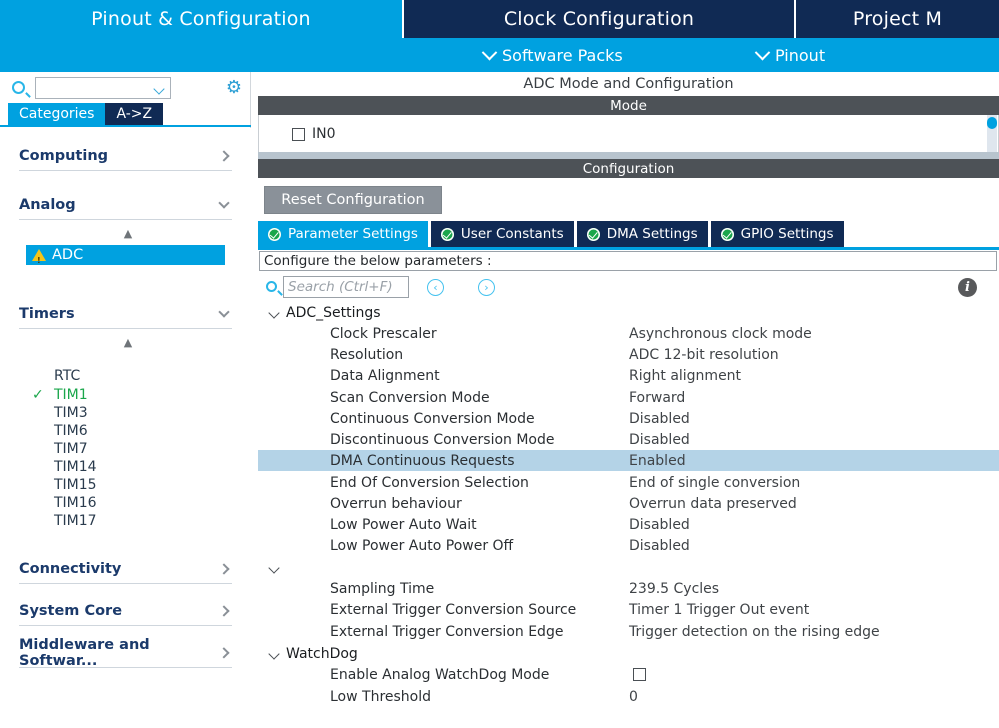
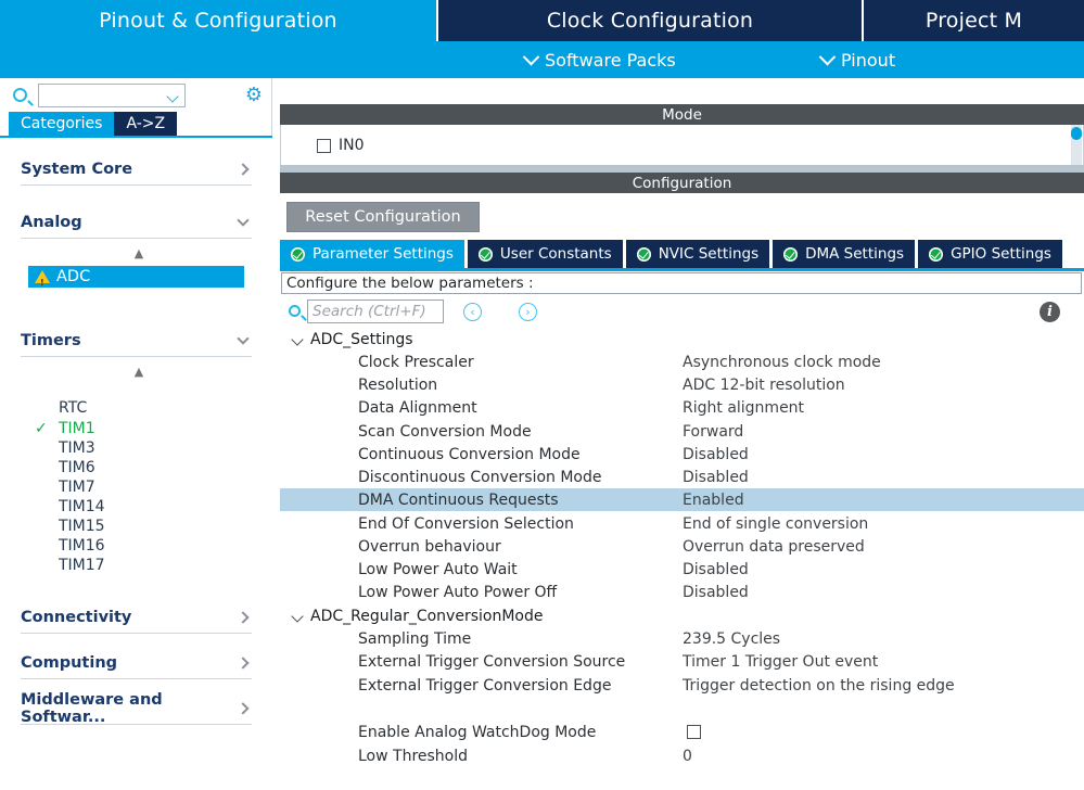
  Pinout & Configuration
  Clock Configuration
  Project M
  Software Packs
  Pinout
  ⚙
  Categories
  A->Z
- Computing
+ System Core
  Analog
  ▲
  ADC
  Timers
  ▲
  RTC
  ✓
  TIM1
  TIM3
  TIM6
  TIM7
  TIM14
  TIM15
  TIM16
  TIM17
  Connectivity
- System Core
+ Computing
  Middleware and Softwar...
- ADC Mode and Configuration
  Mode
  IN0
  Configuration
  Reset Configuration
  Parameter Settings
  User Constants
+ NVIC Settings
  DMA Settings
  GPIO Settings
  Configure the below parameters :
  Search (Ctrl+F)
  ‹
  ›
  i
  ADC_Settings
  Clock Prescaler
  Asynchronous clock mode
  Resolution
  ADC 12-bit resolution
  Data Alignment
  Right alignment
  Scan Conversion Mode
  Forward
  Continuous Conversion Mode
  Disabled
  Discontinuous Conversion Mode
  Disabled
  DMA Continuous Requests
  Enabled
  End Of Conversion Selection
  End of single conversion
  Overrun behaviour
  Overrun data preserved
  Low Power Auto Wait
  Disabled
  Low Power Auto Power Off
  Disabled
+ ADC_Regular_ConversionMode
  Sampling Time
  239.5 Cycles
  External Trigger Conversion Source
  Timer 1 Trigger Out event
  External Trigger Conversion Edge
  Trigger detection on the rising edge
- WatchDog
  Enable Analog WatchDog Mode
  Low Threshold
  0
